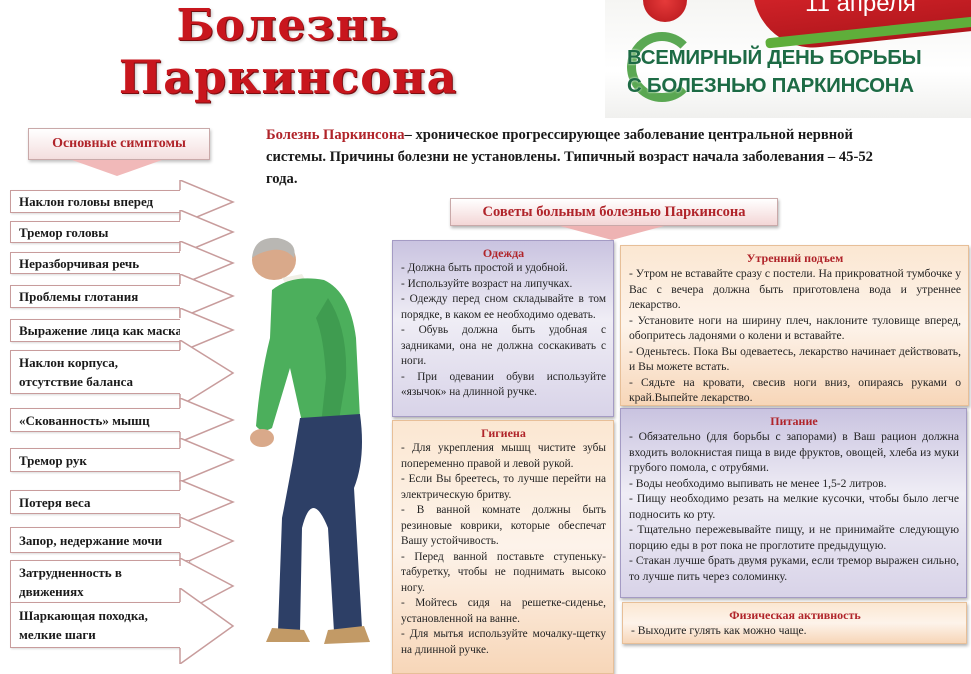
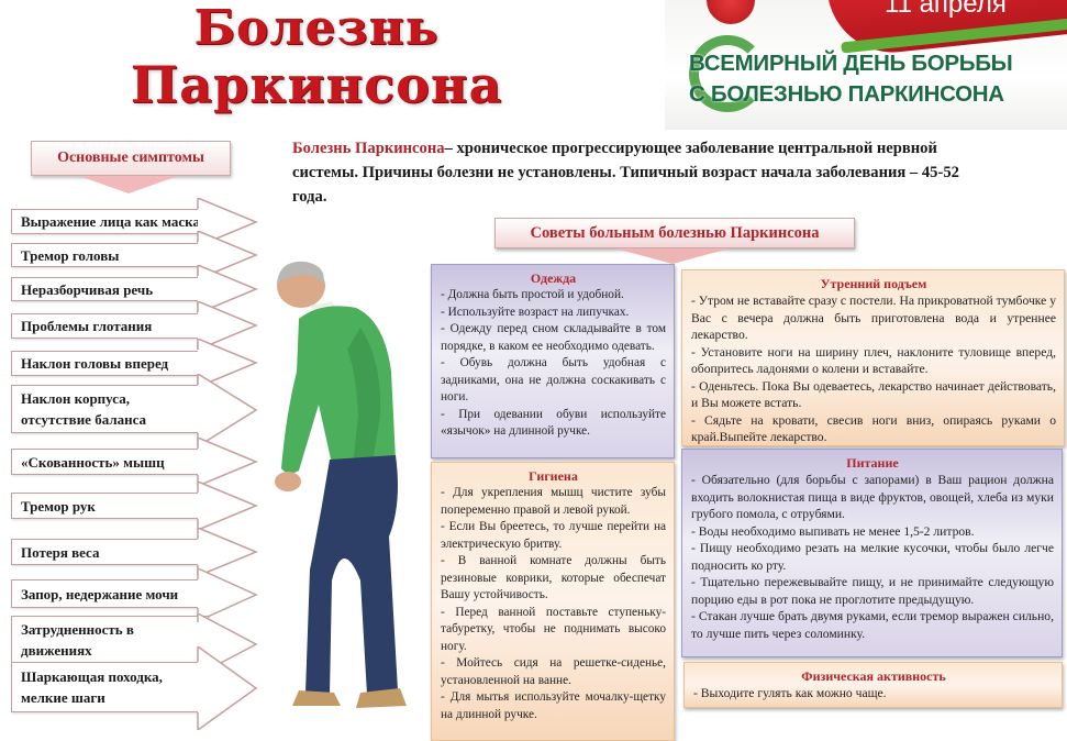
  Болезнь
  Паркинсона
  11 апреля
  ВСЕМИРНЫЙ ДЕНЬ БОРЬБЫ
  С БОЛЕЗНЬЮ ПАРКИНСОНА
  Основные симптомы
- Наклон головы вперед
+ Выражение лица как маска
  Тремор головы
  Неразборчивая речь
  Проблемы глотания
- Выражение лица как маска
+ Наклон головы вперед
  Наклон корпуса, отсутствие баланса
  «Скованность» мышц
  Тремор рук
  Потеря веса
  Запор, недержание мочи
  Затрудненность в движениях
  Шаркающая походка, мелкие шаги
  Болезнь Паркинсона– хроническое прогрессирующее заболевание центральной нервной системы. Причины болезни не установлены. Типичный возраст начала заболевания – 45-52 года.
  Советы больным болезнью Паркинсона
  Одежда
  - Должна быть простой и удобной.
  - Используйте возраст на липучках.
  - Одежду перед сном складывайте в том порядке, в каком ее необходимо одевать.
  - Обувь должна быть удобная с задниками, она не должна соскакивать с ноги.
  - При одевании обуви используйте «язычок» на длинной ручке.
  Гигиена
  - Для укрепления мышц чистите зубы попеременно правой и левой рукой.
  - Если Вы бреетесь, то лучше перейти на электрическую бритву.
  - В ванной комнате должны быть резиновые коврики, которые обеспечат Вашу устойчивость.
  - Перед ванной поставьте ступеньку-табуретку, чтобы не поднимать высоко ногу.
  - Мойтесь сидя на решетке-сиденье, установленной на ванне.
  - Для мытья используйте мочалку-щетку на длинной ручке.
  Утренний подъем
  - Утром не вставайте сразу с постели. На прикроватной тумбочке у Вас с вечера должна быть приготовлена вода и утреннее лекарство.
  - Установите ноги на ширину плеч, наклоните туловище вперед, обопритесь ладонями о колени и вставайте.
  - Оденьтесь. Пока Вы одеваетесь, лекарство начинает действовать, и Вы можете встать.
  - Сядьте на кровати, свесив ноги вниз, опираясь руками о край.Выпейте лекарство.
  Питание
  - Обязательно (для борьбы с запорами) в Ваш рацион должна входить волокнистая пища в виде фруктов, овощей, хлеба из муки грубого помола, с отрубями.
  - Воды необходимо выпивать не менее 1,5-2 литров.
  - Пищу необходимо резать на мелкие кусочки, чтобы было легче подносить ко рту.
  - Тщательно пережевывайте пищу, и не принимайте следующую порцию еды в рот пока не проглотите предыдущую.
  - Стакан лучше брать двумя руками, если тремор выражен сильно, то лучше пить через соломинку.
  Физическая активность
  - Выходите гулять как можно чаще.
